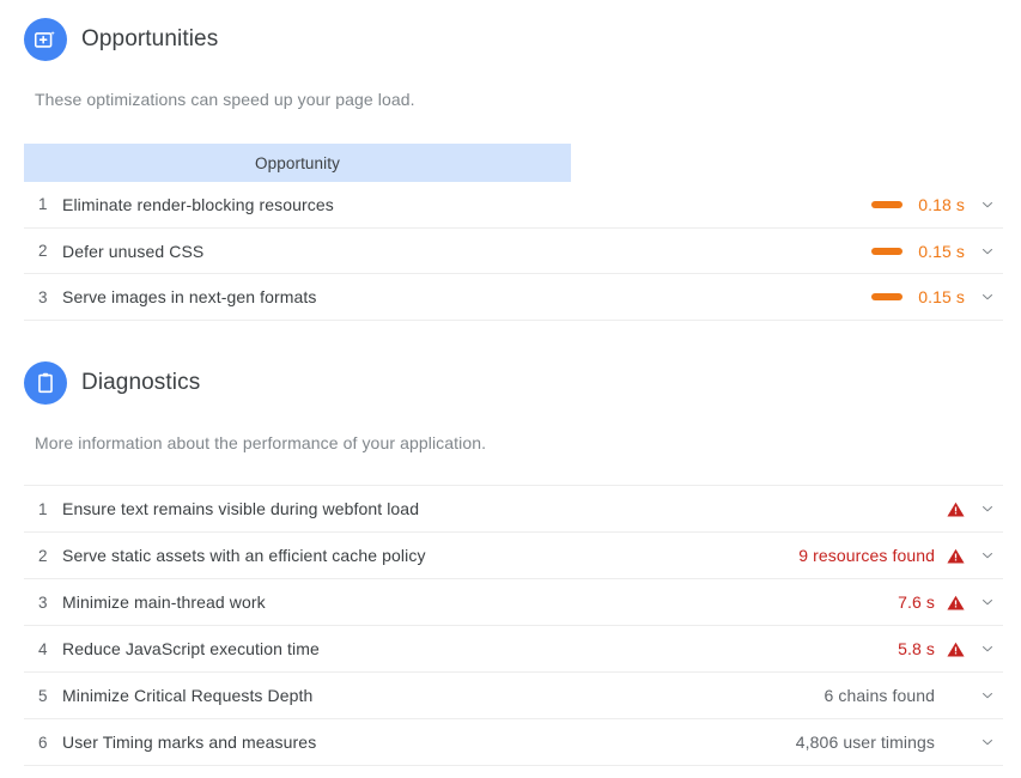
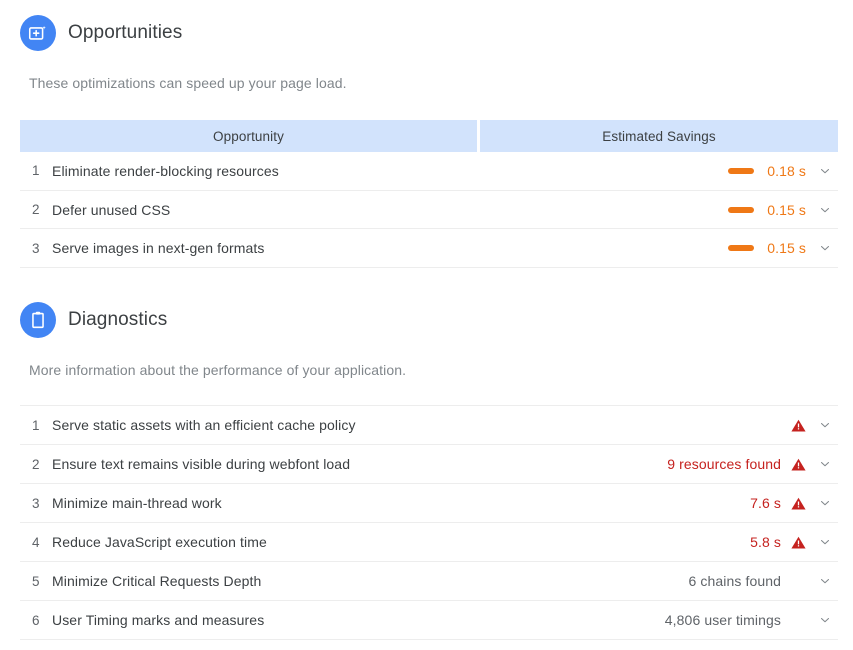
  Opportunities
  These optimizations can speed up your page load.
  Opportunity
+ Estimated Savings
  1
  Eliminate render-blocking resources
  0.18 s
  2
  Defer unused CSS
  0.15 s
  3
  Serve images in next-gen formats
  0.15 s
  Diagnostics
  More information about the performance of your application.
  1
- Ensure text remains visible during webfont load
+ Serve static assets with an efficient cache policy
  2
- Serve static assets with an efficient cache policy
+ Ensure text remains visible during webfont load
  9 resources found
  3
  Minimize main-thread work
  7.6 s
  4
  Reduce JavaScript execution time
  5.8 s
  5
  Minimize Critical Requests Depth
  6 chains found
  6
  User Timing marks and measures
  4,806 user timings
